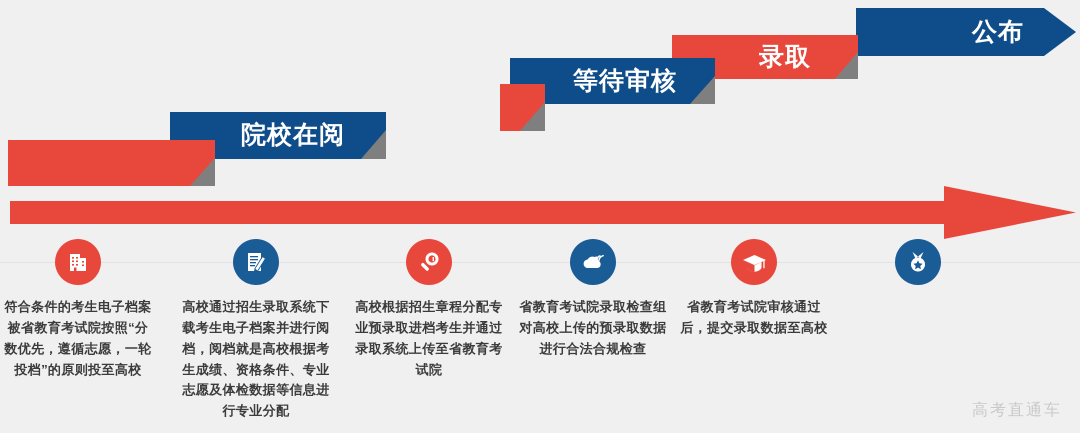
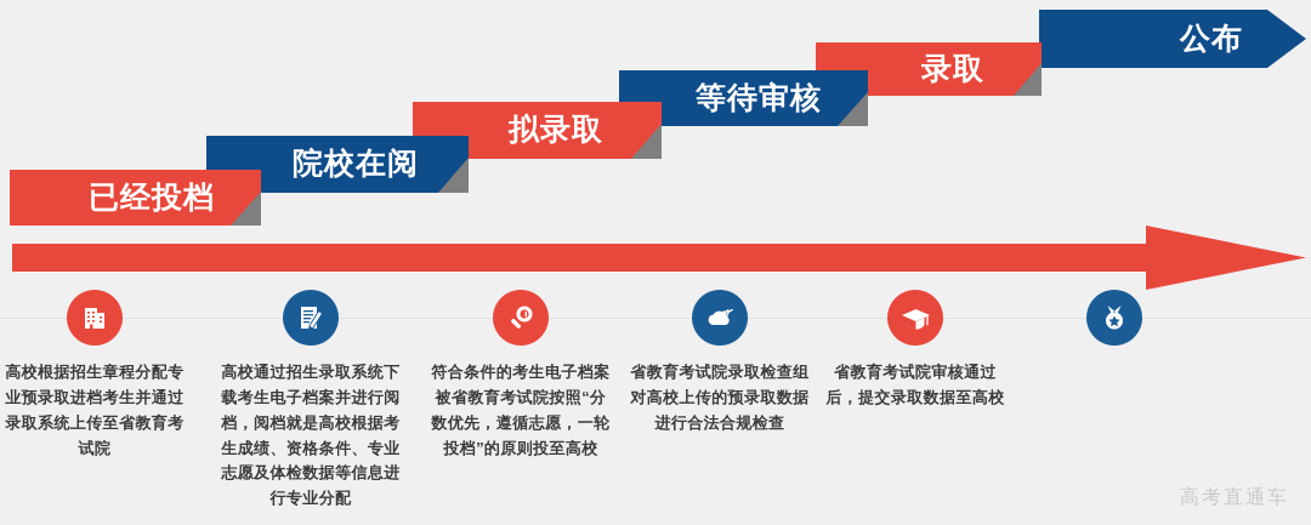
+ 已经投档
  院校在阅
+ 拟录取
  等待审核
  录取
  公布
- 符合条件的考生电子档案被省教育考试院按照“分数优先，遵循志愿，一轮投档”的原则投至高校
+ 高校根据招生章程分配专业预录取进档考生并通过录取系统上传至省教育考试院
  高校通过招生录取系统下载考生电子档案并进行阅档，阅档就是高校根据考生成绩、资格条件、专业志愿及体检数据等信息进行专业分配
- 高校根据招生章程分配专业预录取进档考生并通过录取系统上传至省教育考试院
+ 符合条件的考生电子档案被省教育考试院按照“分数优先，遵循志愿，一轮投档”的原则投至高校
  省教育考试院录取检查组对高校上传的预录取数据进行合法合规检查
  省教育考试院审核通过后，提交录取数据至高校
  高考直通车
